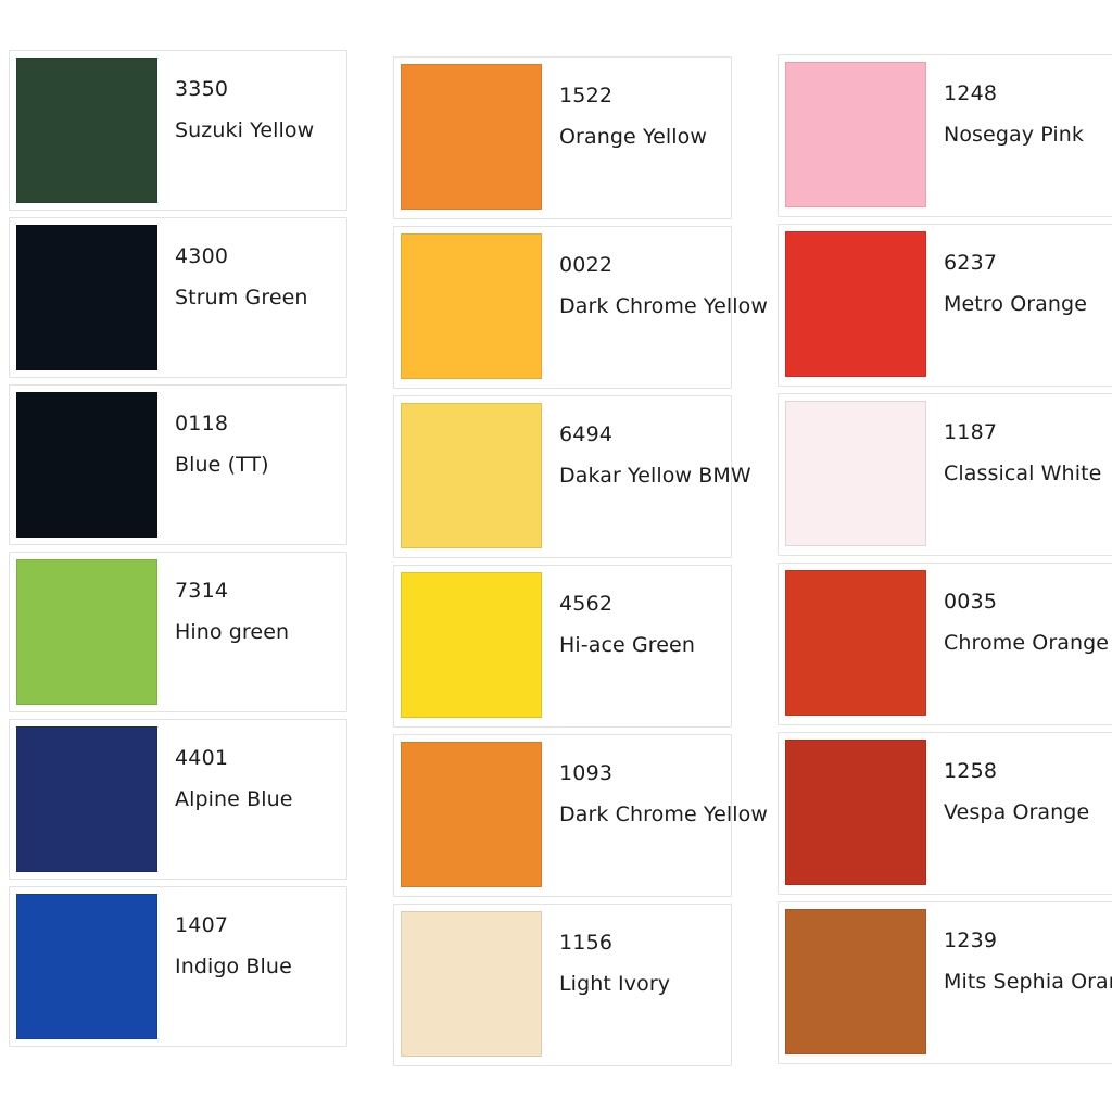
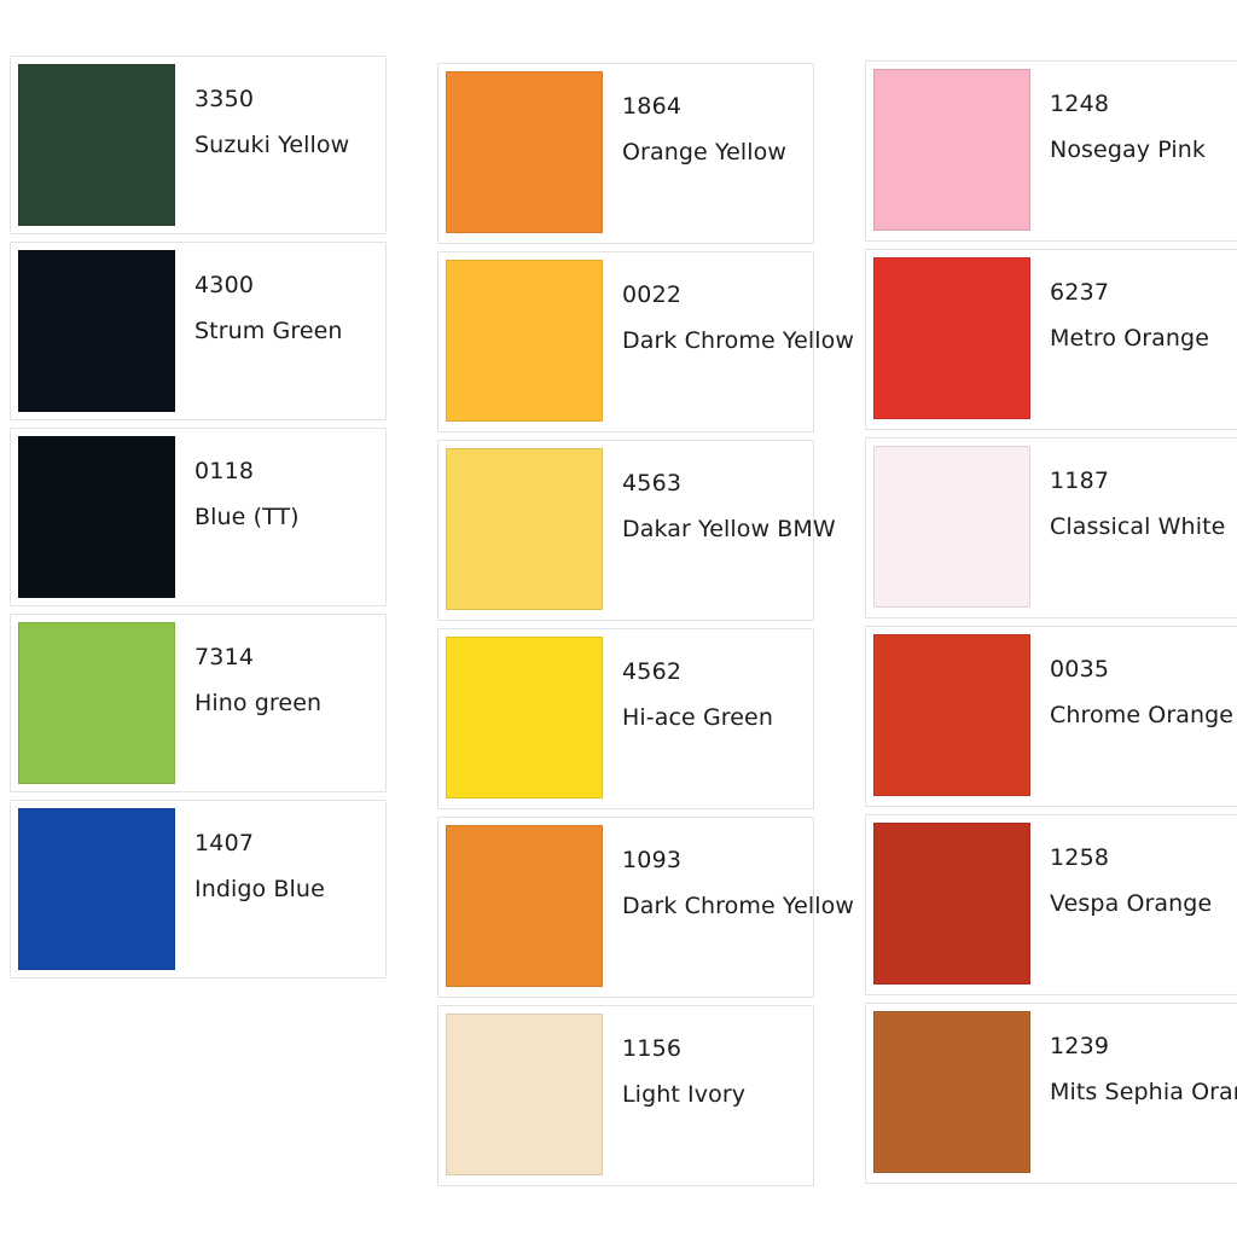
  3350
  Suzuki Yellow
  4300
  Strum Green
  0118
  Blue (TT)
  7314
  Hino green
- 4401
- Alpine Blue
  1407
  Indigo Blue
- 1522
+ 1864
  Orange Yellow
  0022
  Dark Chrome Yellow
- 6494
+ 4563
  Dakar Yellow BMW
  4562
  Hi-ace Green
  1093
  Dark Chrome Yellow
  1156
  Light Ivory
  1248
  Nosegay Pink
  6237
  Metro Orange
  1187
  Classical White
  0035
  Chrome Orange
  1258
  Vespa Orange
  1239
  Mits Sephia Ora
